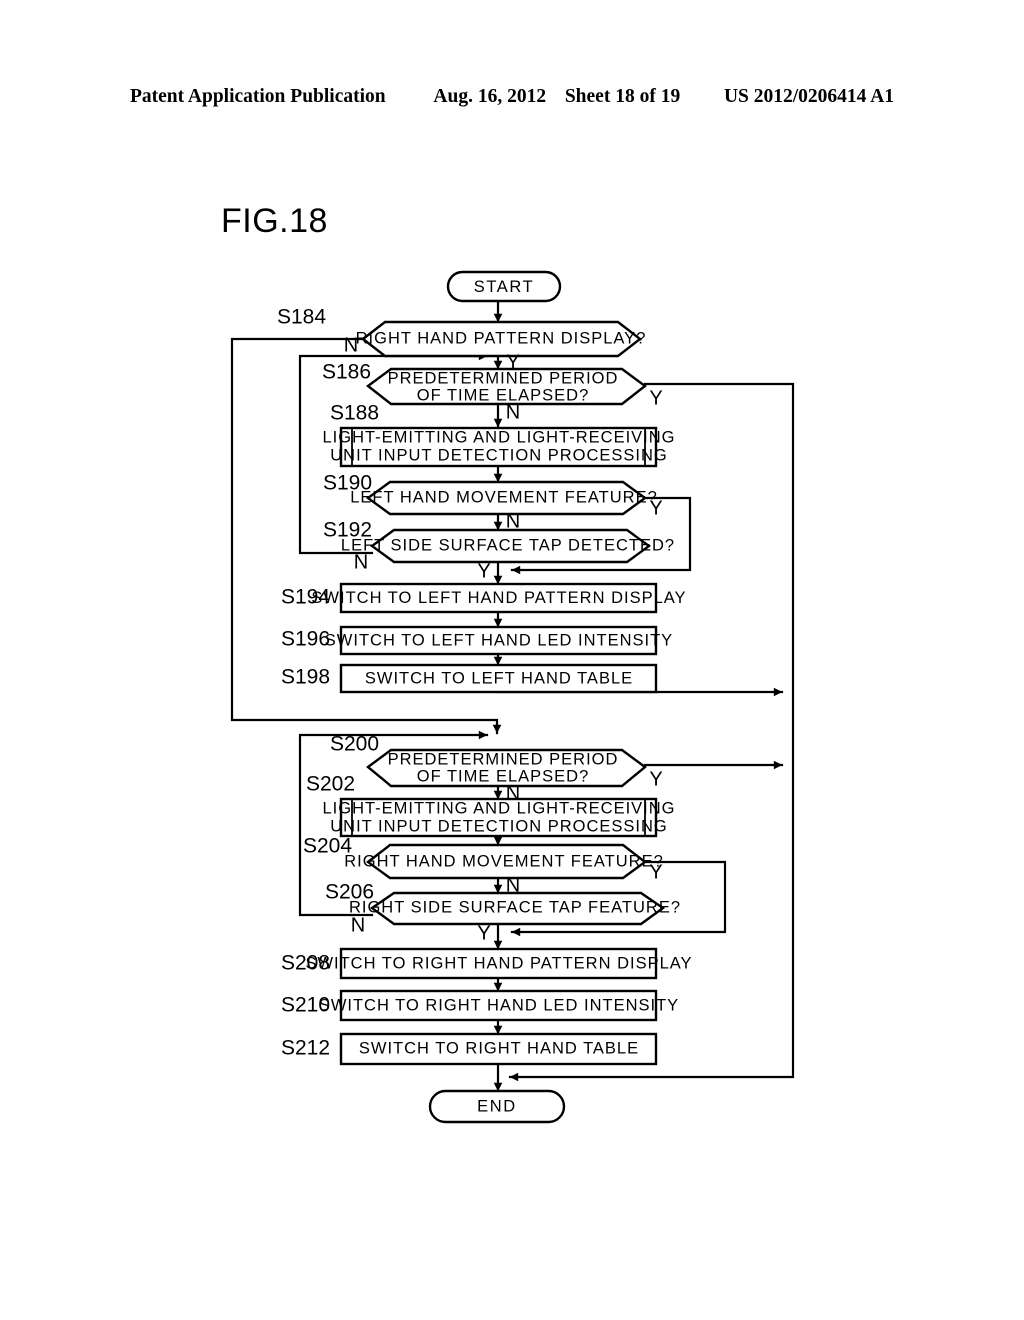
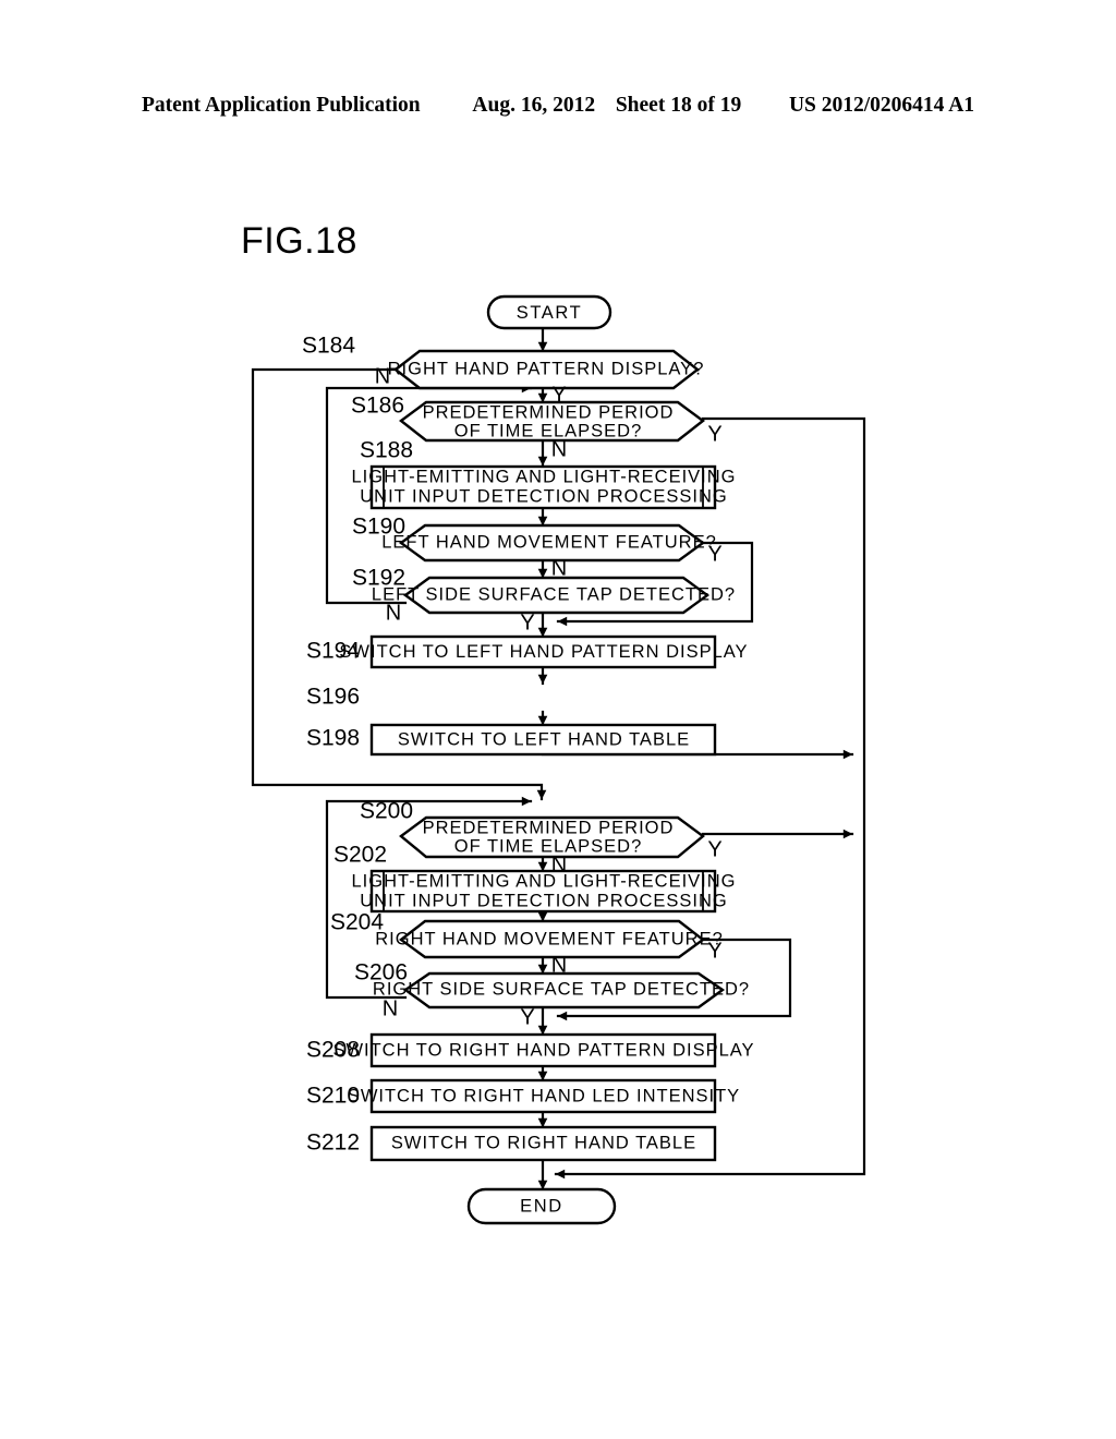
  Patent Application Publication Aug. 16, 2012 Sheet 18 of 19 US 2012/0206414 A1
  FIG.18
  START
  END
  RIGHT HAND PATTERN DISPLAY?
  S184
  N
  Y
  PREDETERMINED PERIOD
  OF TIME ELAPSED?
  S186
  Y
  N
  LIGHT-EMITTING AND LIGHT-RECEIVING
  UNIT INPUT DETECTION PROCESSING
  S188
  LEFT HAND MOVEMENT FEATURE?
  S190
  Y
  N
  LEFT SIDE SURFACE TAP DETECTED?
  S192
  N
  Y
  SWITCH TO LEFT HAND PATTERN DISPLAY
  S194
- SWITCH TO LEFT HAND LED INTENSITY
  S196
  SWITCH TO LEFT HAND TABLE
  S198
  PREDETERMINED PERIOD
  OF TIME ELAPSED?
  S200
  Y
  N
  LIGHT-EMITTING AND LIGHT-RECEIVING
  UNIT INPUT DETECTION PROCESSING
  S202
  RIGHT HAND MOVEMENT FEATURE?
  S204
  Y
  N
- RIGHT SIDE SURFACE TAP FEATURE?
+ RIGHT SIDE SURFACE TAP DETECTED?
  S206
  N
  Y
  SWITCH TO RIGHT HAND PATTERN DISPLAY
  S208
  SWITCH TO RIGHT HAND LED INTENSITY
  S210
  SWITCH TO RIGHT HAND TABLE
  S212
